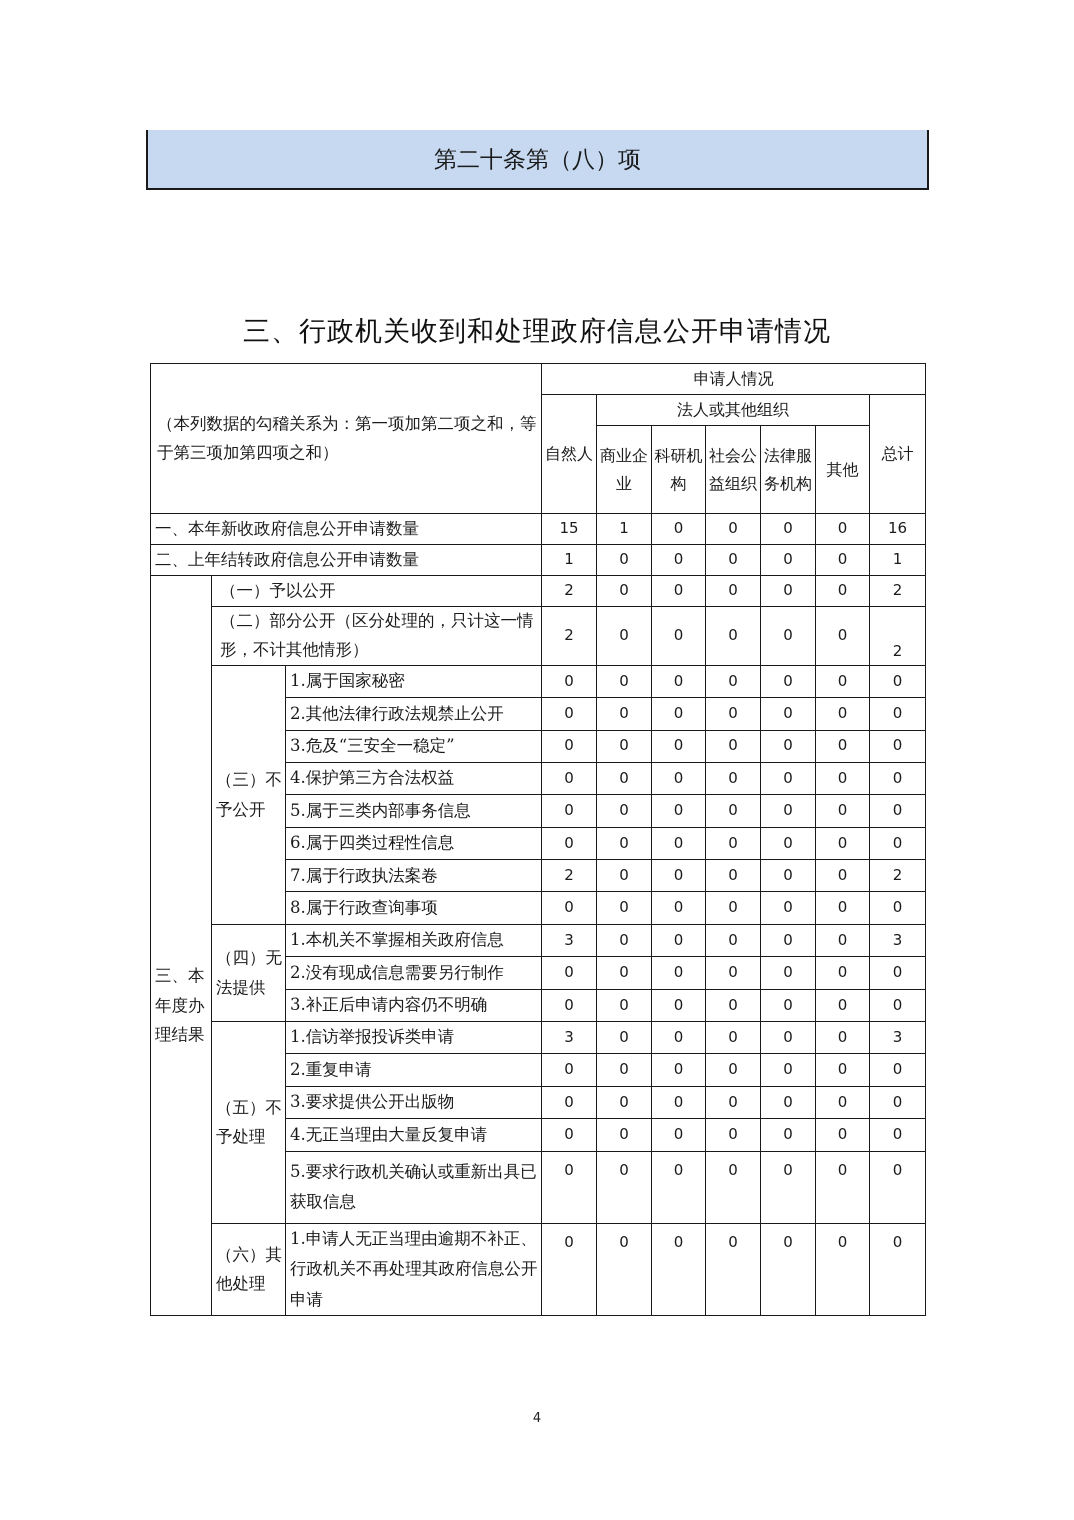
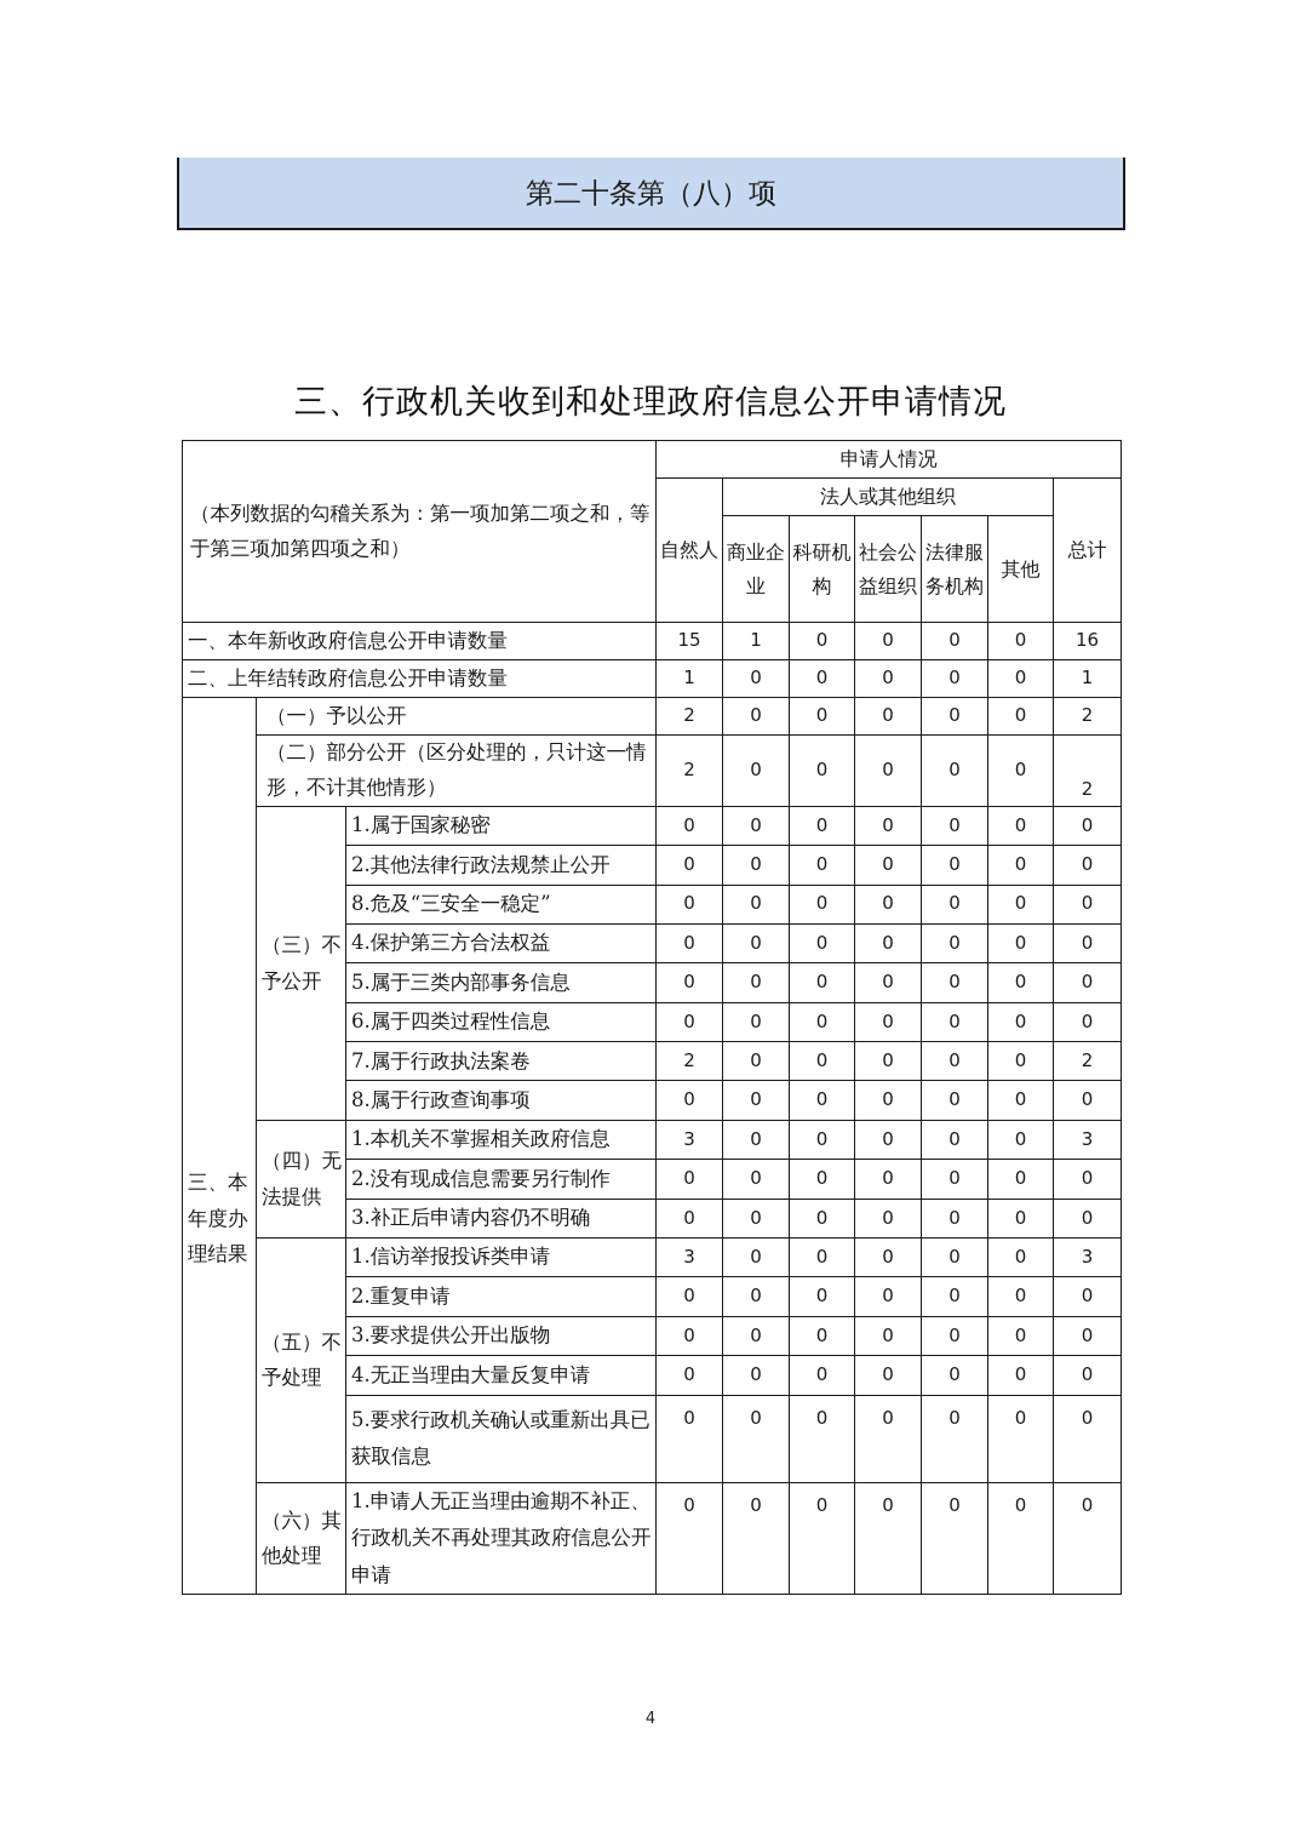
  第二十条第（八）项
  三、行政机关收到和处理政府信息公开申请情况
  （本列数据的勾稽关系为：第一项加第二项之和，等于第三项加第四项之和）	申请人情况
  自然人	法人或其他组织	总计
  商业企业	科研机构	社会公益组织	法律服务机构	其他
  一、本年新收政府信息公开申请数量	15	1	0	0	0	0	16
  二、上年结转政府信息公开申请数量	1	0	0	0	0	0	1
  三、本年度办理结果	（一）予以公开	2	0	0	0	0	0	2
  （二）部分公开（区分处理的，只计这一情形，不计其他情形）	2	0	0	0	0	0	2
  （三）不予公开	1.属于国家秘密	0	0	0	0	0	0	0
  2.其他法律行政法规禁止公开	0	0	0	0	0	0	0
- 3.危及“三安全一稳定”	0	0	0	0	0	0	0
+ 8.危及“三安全一稳定”	0	0	0	0	0	0	0
  4.保护第三方合法权益	0	0	0	0	0	0	0
  5.属于三类内部事务信息	0	0	0	0	0	0	0
  6.属于四类过程性信息	0	0	0	0	0	0	0
  7.属于行政执法案卷	2	0	0	0	0	0	2
  8.属于行政查询事项	0	0	0	0	0	0	0
  （四）无法提供	1.本机关不掌握相关政府信息	3	0	0	0	0	0	3
  2.没有现成信息需要另行制作	0	0	0	0	0	0	0
  3.补正后申请内容仍不明确	0	0	0	0	0	0	0
  （五）不予处理	1.信访举报投诉类申请	3	0	0	0	0	0	3
  2.重复申请	0	0	0	0	0	0	0
  3.要求提供公开出版物	0	0	0	0	0	0	0
  4.无正当理由大量反复申请	0	0	0	0	0	0	0
  5.要求行政机关确认或重新出具已获取信息	0	0	0	0	0	0	0
  （六）其他处理	1.申请人无正当理由逾期不补正、行政机关不再处理其政府信息公开申请	0	0	0	0	0	0	0
  4
